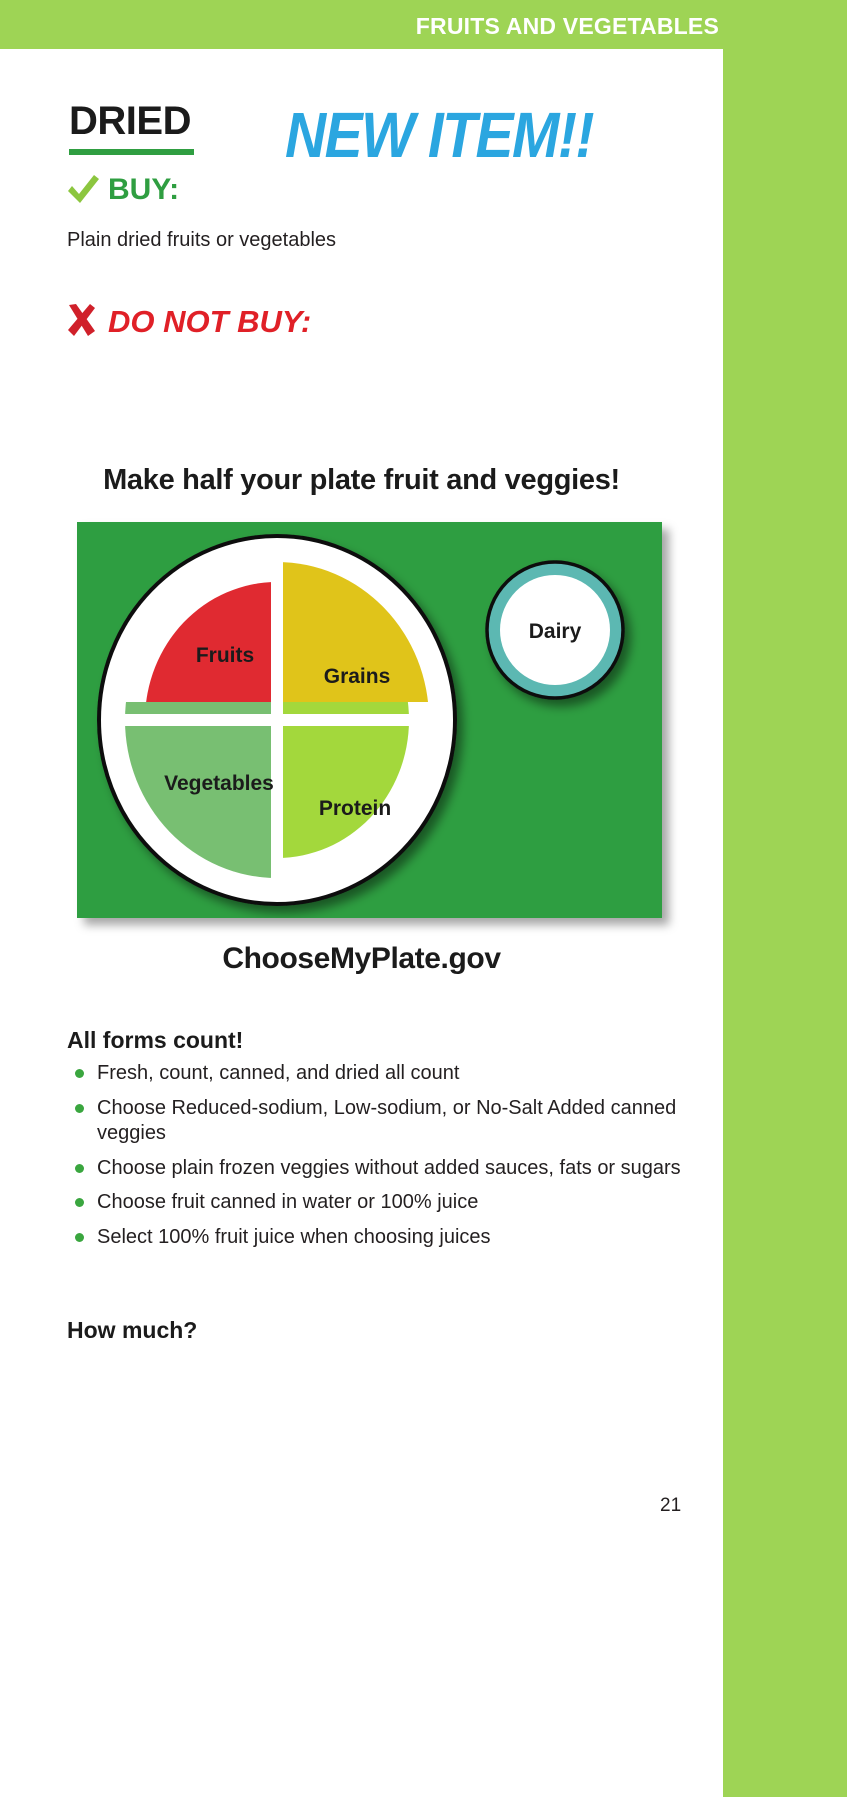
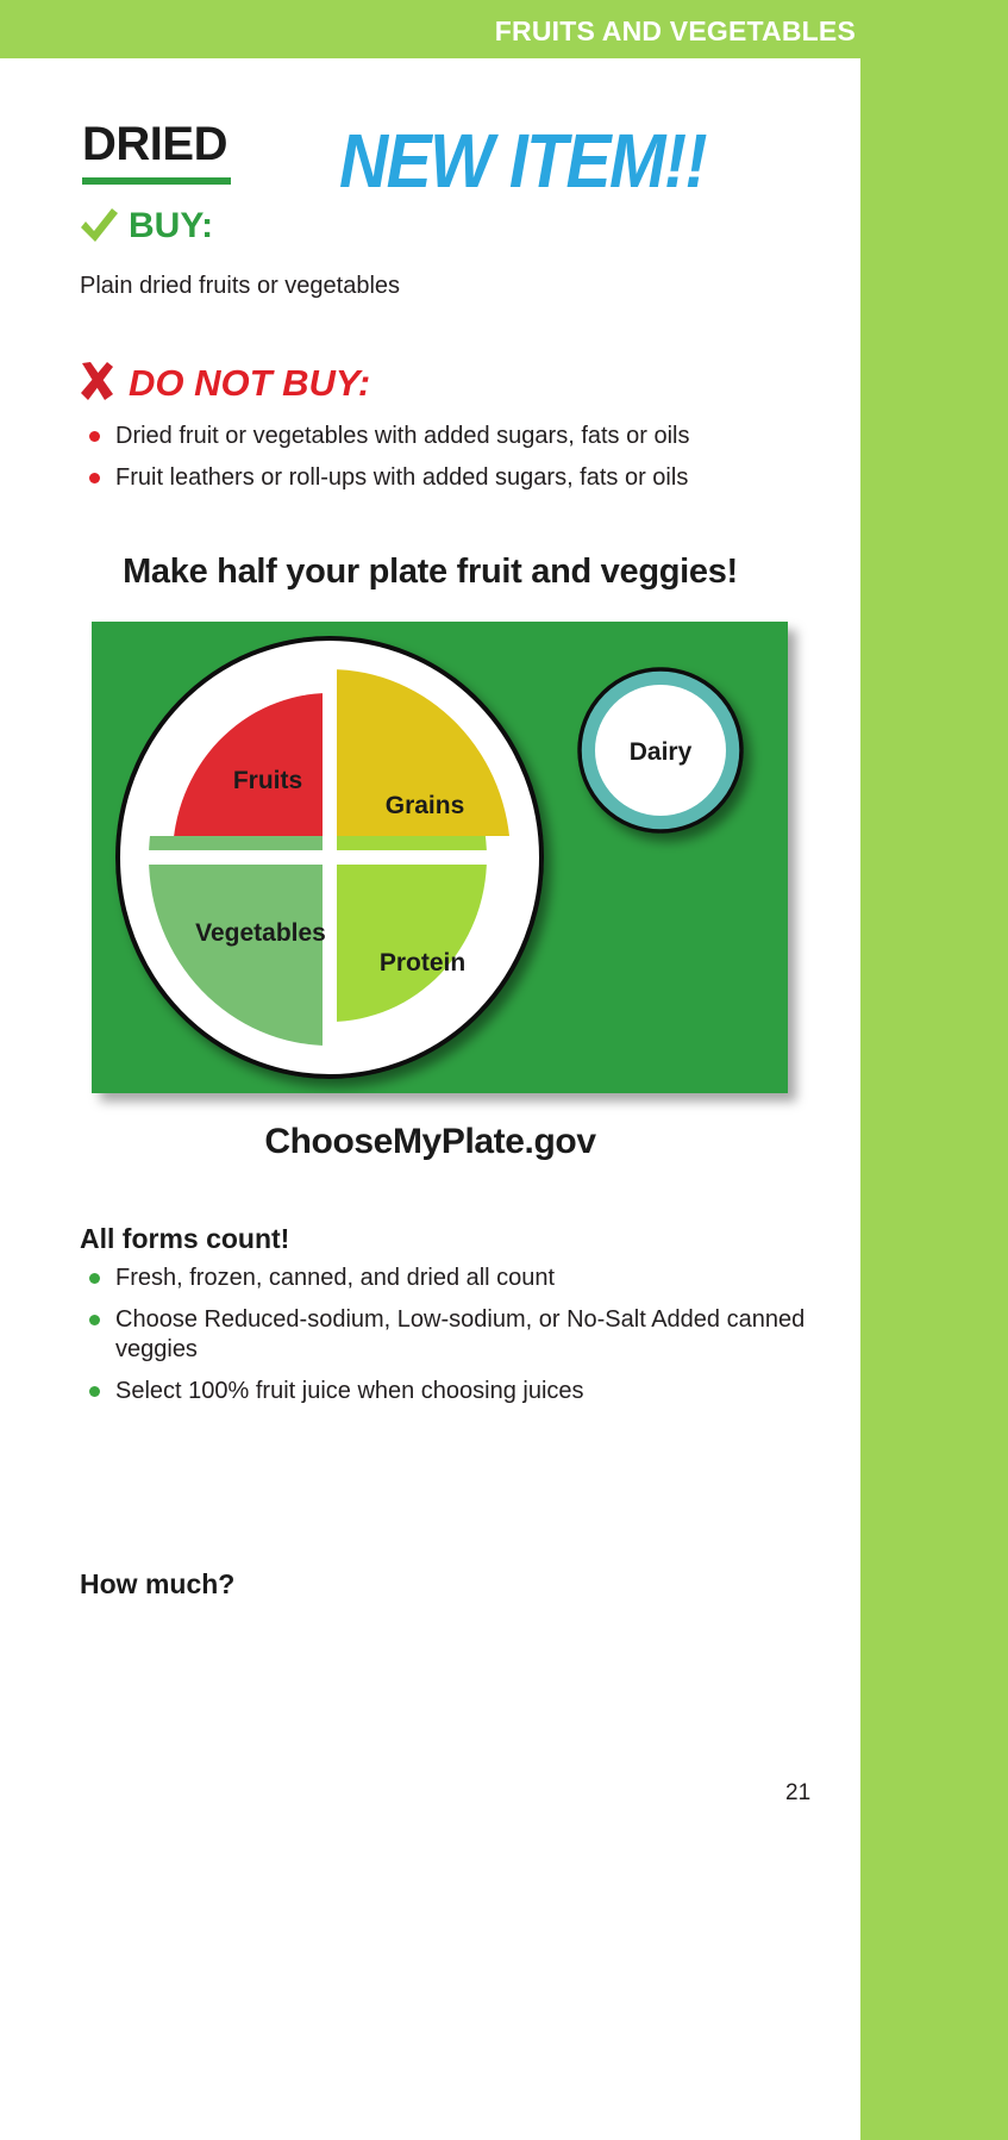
  FRUITS AND VEGETABLES
  DRIED
  NEW ITEM!!
  BUY:
  Plain dried fruits or vegetables
  DO NOT BUY:
+ Dried fruit or vegetables with added sugars, fats or oils
+ Fruit leathers or roll-ups with added sugars, fats or oils
  Make half your plate fruit and veggies!
  Fruits
  Grains
  Vegetables
  Protein
  Dairy
  ChooseMyPlate.gov
  All forms count!
- Fresh, count, canned, and dried all count
+ Fresh, frozen, canned, and dried all count
  Choose Reduced-sodium, Low-sodium, or No-Salt Added canned veggies
- Choose plain frozen veggies without added sauces, fats or sugars
- Choose fruit canned in water or 100% juice
  Select 100% fruit juice when choosing juices
  How much?
  21
